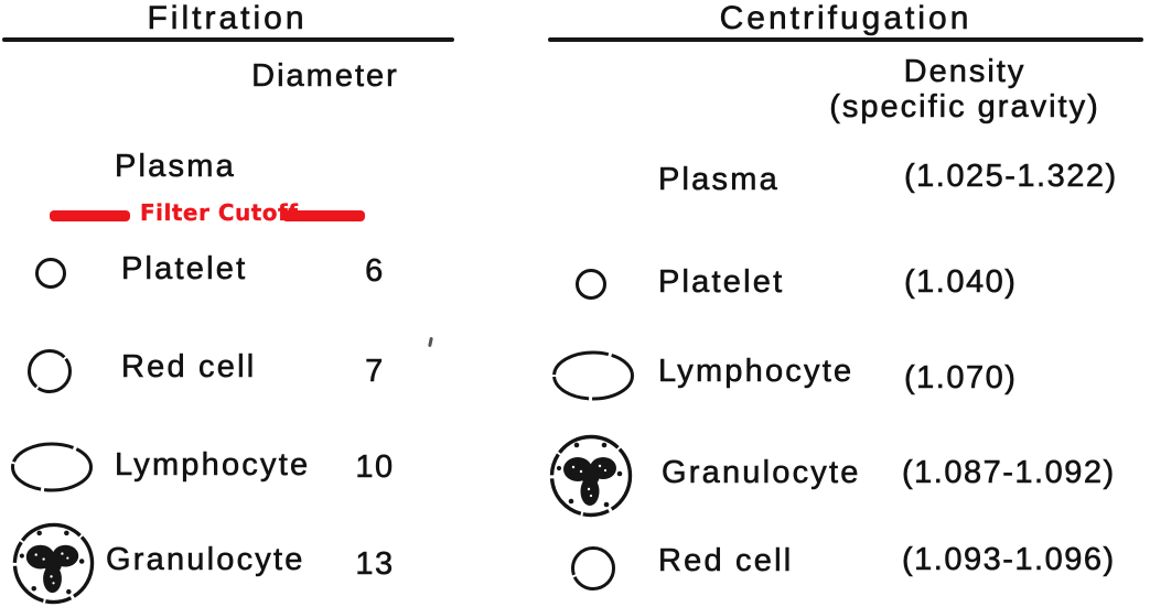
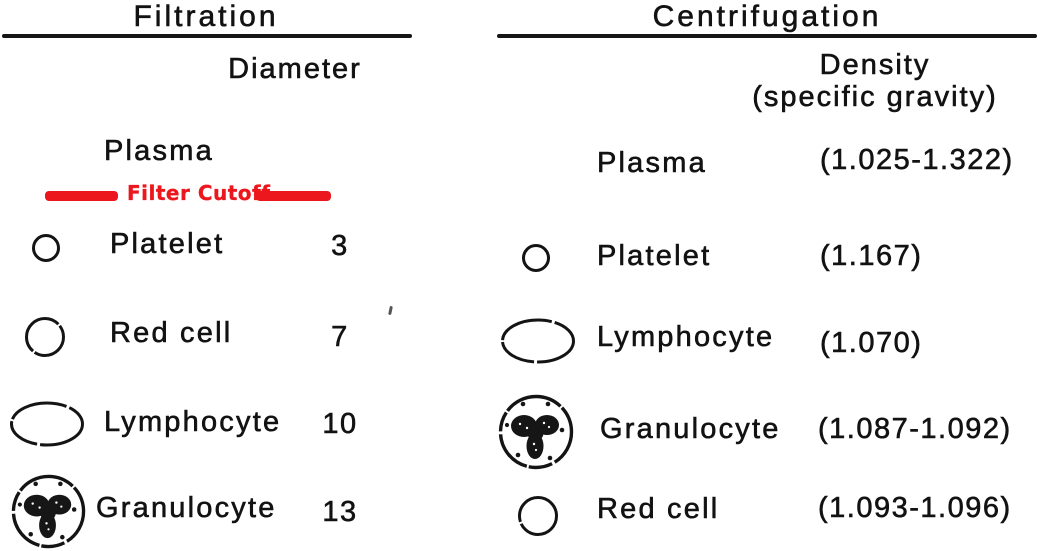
  Filtration
  Diameter
  Plasma
  Filter Cuto
  Platelet
- 6
+ 3
  Red cell
  7
  Lymphocyte
  10
  Granulocyte
  13
  Centrifugation
  Density
  (specific gravity)
  Plasma
  (1.025-1.322)
  Platelet
- (1.040)
+ (1.167)
  Lymphocyte
  (1.070)
  Granulocyte
  (1.087-1.092)
  Red cell
  (1.093-1.096)
